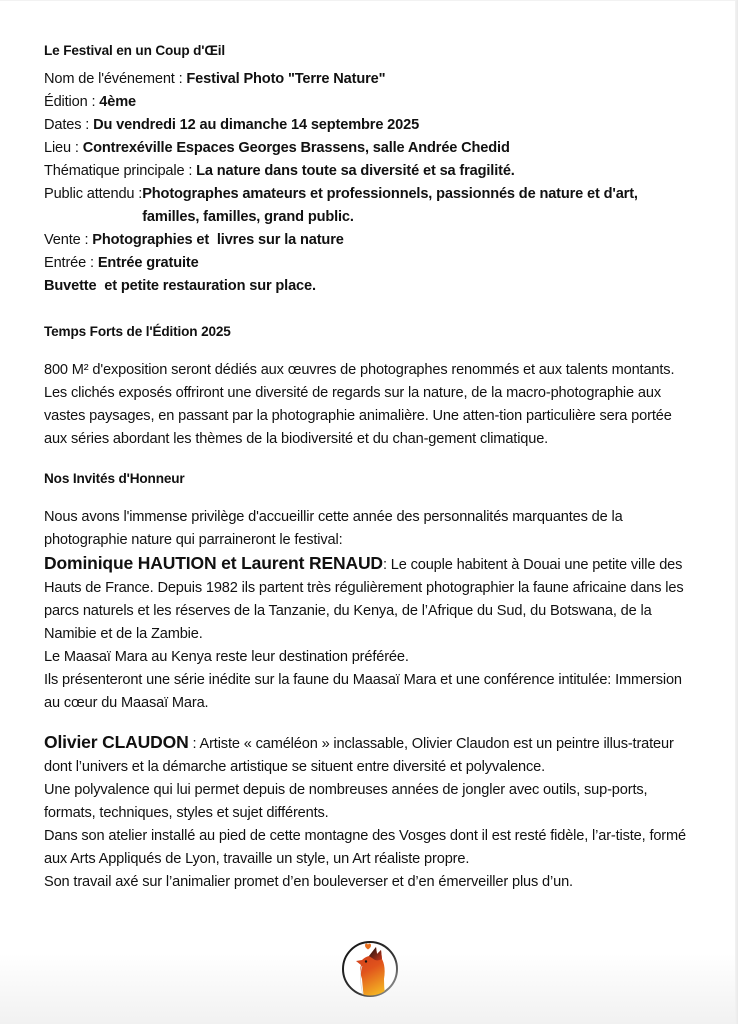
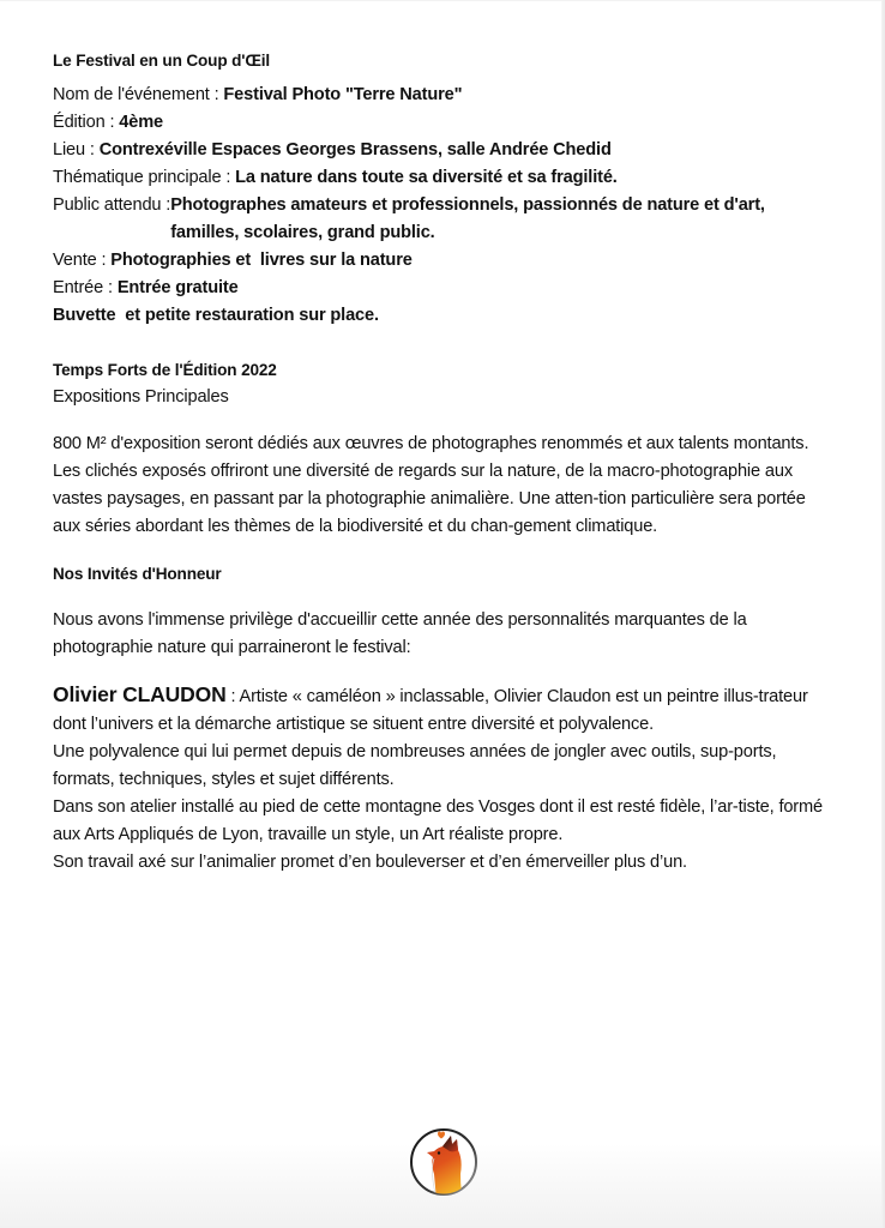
  Le Festival en un Coup d'Œil
  Nom de l'événement : Festival Photo "Terre Nature"
  Édition : 4ème
- Dates : Du vendredi 12 au dimanche 14 septembre 2025
  Lieu : Contrexéville Espaces Georges Brassens, salle Andrée Chedid
  Thématique principale : La nature dans toute sa diversité et sa fragilité.
  Public attendu :
- Photographes amateurs et professionnels, passionnés de nature et d'art, familles, familles, grand public.
+ Photographes amateurs et professionnels, passionnés de nature et d'art, familles, scolaires, grand public.
  Vente : Photographies et livres sur la nature
  Entrée : Entrée gratuite
  Buvette et petite restauration sur place.
- Temps Forts de l'Édition 2025
+ Temps Forts de l'Édition 2022
+ Expositions Principales
  800 M² d'exposition seront dédiés aux œuvres de photographes renommés et aux talents montants. Les clichés exposés offriront une diversité de regards sur la nature, de la macro-photographie aux vastes paysages, en passant par la photographie animalière. Une atten-tion particulière sera portée aux séries abordant les thèmes de la biodiversité et du chan-gement climatique.
  Nos Invités d'Honneur
  Nous avons l'immense privilège d'accueillir cette année des personnalités marquantes de la photographie nature qui parraineront le festival:
- Dominique HAUTION et Laurent RENAUD: Le couple habitent à Douai une petite ville des Hauts de France. Depuis 1982 ils partent très régulièrement photographier la faune africaine dans les parcs naturels et les réserves de la Tanzanie, du Kenya, de l’Afrique du Sud, du Botswana, de la Namibie et de la Zambie.
- Le Maasaï Mara au Kenya reste leur destination préférée.
- Ils présenteront une série inédite sur la faune du Maasaï Mara et une conférence intitulée: Immersion au cœur du Maasaï Mara.
  Olivier CLAUDON : Artiste « caméléon » inclassable, Olivier Claudon est un peintre illus-trateur dont l’univers et la démarche artistique se situent entre diversité et polyvalence.
  Une polyvalence qui lui permet depuis de nombreuses années de jongler avec outils, sup-ports, formats, techniques, styles et sujet différents.
  Dans son atelier installé au pied de cette montagne des Vosges dont il est resté fidèle, l’ar-tiste, formé aux Arts Appliqués de Lyon, travaille un style, un Art réaliste propre.
  Son travail axé sur l’animalier promet d’en bouleverser et d’en émerveiller plus d’un.
